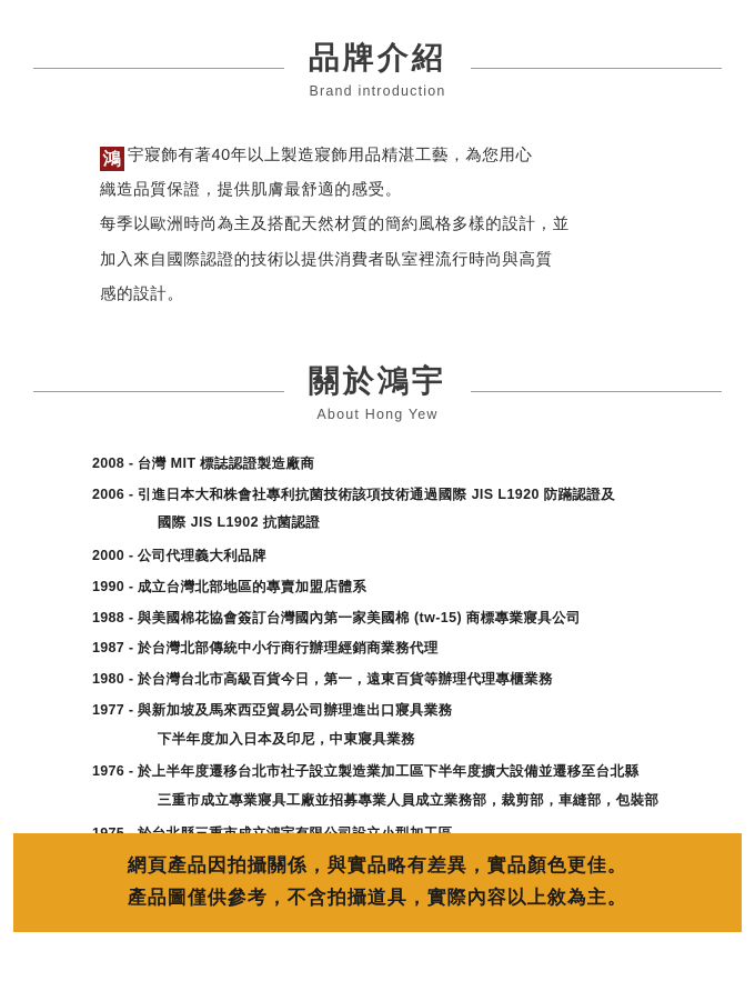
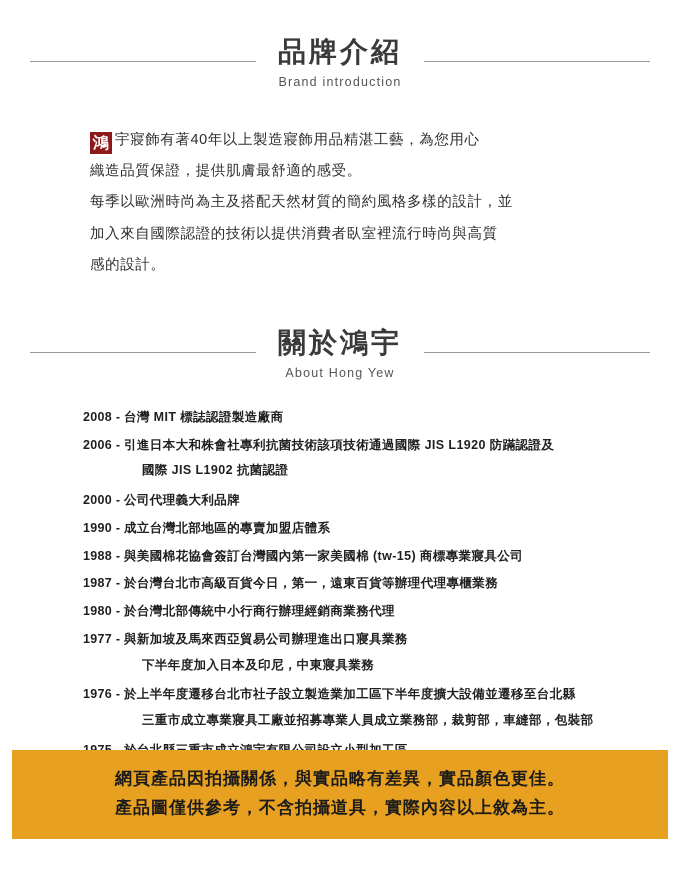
  品牌介紹
  Brand introduction
  鴻 宇寢飾有著40年以上製造寢飾用品精湛工藝，為您用心
  織造品質保證，提供肌膚最舒適的感受。
  每季以歐洲時尚為主及搭配天然材質的簡約風格多樣的設計，並
  加入來自國際認證的技術以提供消費者臥室裡流行時尚與高質
  感的設計。
  關於鴻宇
  About Hong Yew
  2008
  -
  台灣 MIT 標誌認證製造廠商
  2006
  -
  引進日本大和株會社專利抗菌技術該項技術通過國際 JIS L1920 防蹣認證及
  國際 JIS L1902 抗菌認證
  2000
  -
  公司代理義大利品牌
  1990
  -
  成立台灣北部地區的專賣加盟店體系
  1988
  -
  與美國棉花協會簽訂台灣國內第一家美國棉 (tw-15) 商標專業寢具公司
  1987
  -
- 於台灣北部傳統中小行商行辦理經銷商業務代理
+ 於台灣台北市高級百貨今日，第一，遠東百貨等辦理代理專櫃業務
  1980
  -
- 於台灣台北市高級百貨今日，第一，遠東百貨等辦理代理專櫃業務
+ 於台灣北部傳統中小行商行辦理經銷商業務代理
  1977
  -
  與新加坡及馬來西亞貿易公司辦理進出口寢具業務
  下半年度加入日本及印尼，中東寢具業務
  1976
  -
  於上半年度遷移台北市社子設立製造業加工區下半年度擴大設備並遷移至台北縣
  三重市成立專業寢具工廠並招募專業人員成立業務部，裁剪部，車縫部，包裝部
  網頁產品因拍攝關係，與實品略有差異，實品顏色更佳。
  產品圖僅供參考，不含拍攝道具，實際內容以上敘為主。
